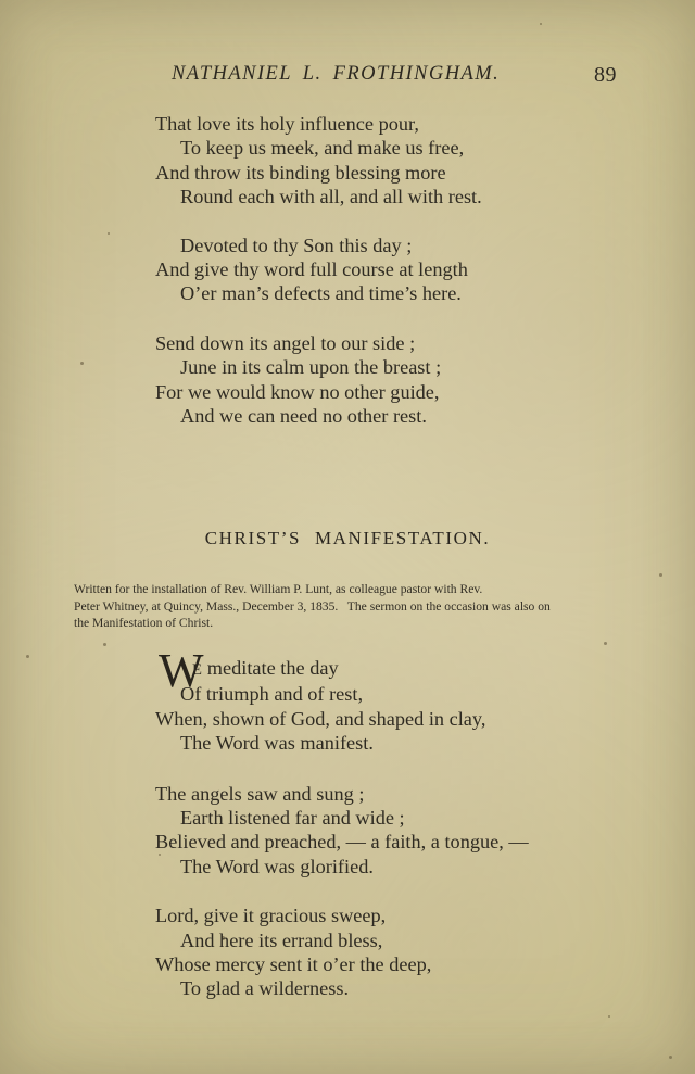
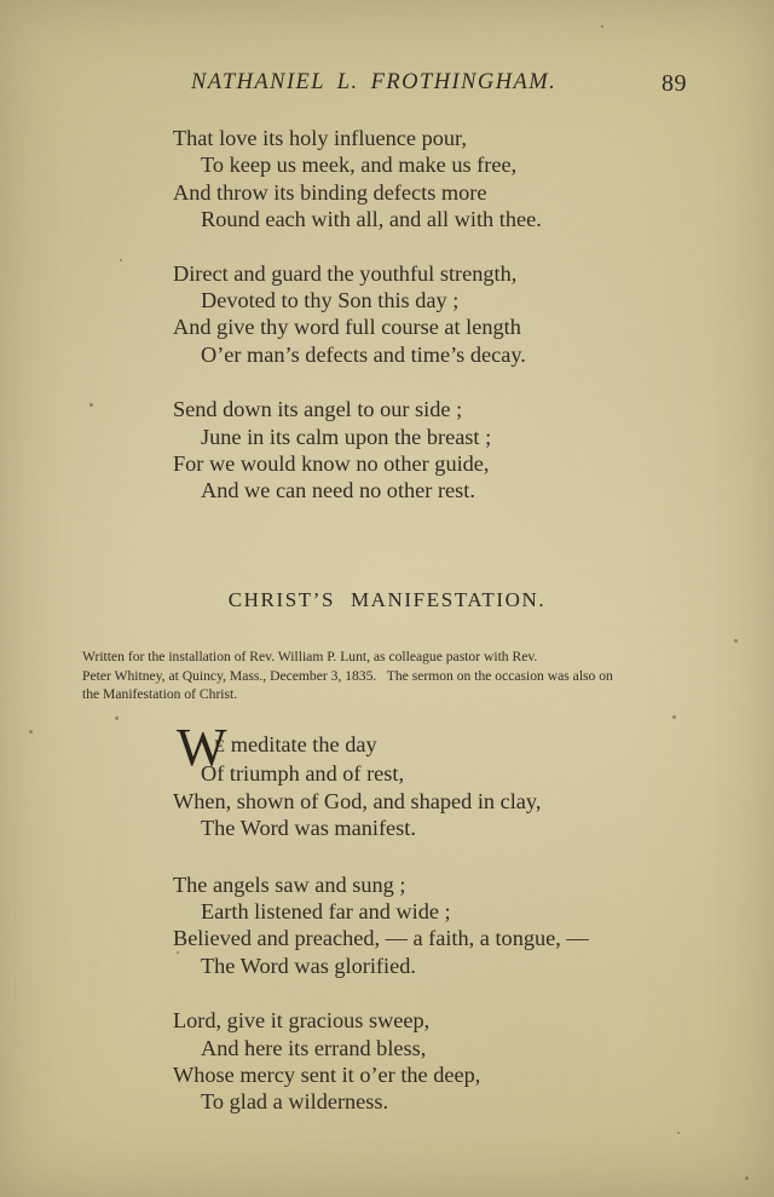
  NATHANIEL L. FROTHINGHAM.
  89
  That love its holy influence pour,
  To keep us meek, and make us free,
- And throw its binding blessing more
+ And throw its binding defects more
- Round each with all, and all with rest.
+ Round each with all, and all with thee.
+ Direct and guard the youthful strength,
  Devoted to thy Son this day ;
  And give thy word full course at length
- O’er man’s defects and time’s here.
+ O’er man’s defects and time’s decay.
  Send down its angel to our side ;
  June in its calm upon the breast ;
  For we would know no other guide,
  And we can need no other rest.
  CHRIST’S MANIFESTATION.
  Written for the installation of Rev. William P. Lunt, as colleague pastor with Rev.
  Peter Whitney, at Quincy, Mass., December 3, 1835. The sermon on the occasion was also on
  the Manifestation of Christ.
  W
  E meditate the day
  Of triumph and of rest,
  When, shown of God, and shaped in clay,
  The Word was manifest.
  The angels saw and sung ;
  Earth listened far and wide ;
  Believed and preached, — a faith, a tongue, —
  The Word was glorified.
  Lord, give it gracious sweep,
  And here its errand bless,
  Whose mercy sent it o’er the deep,
  To glad a wilderness.
